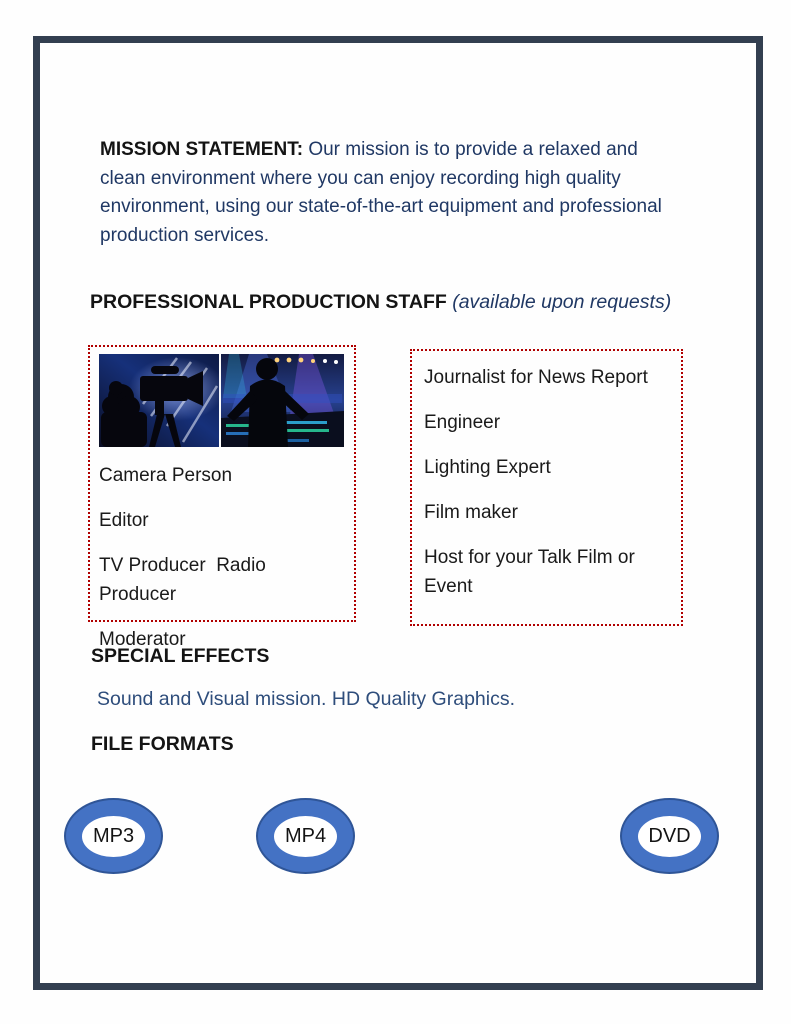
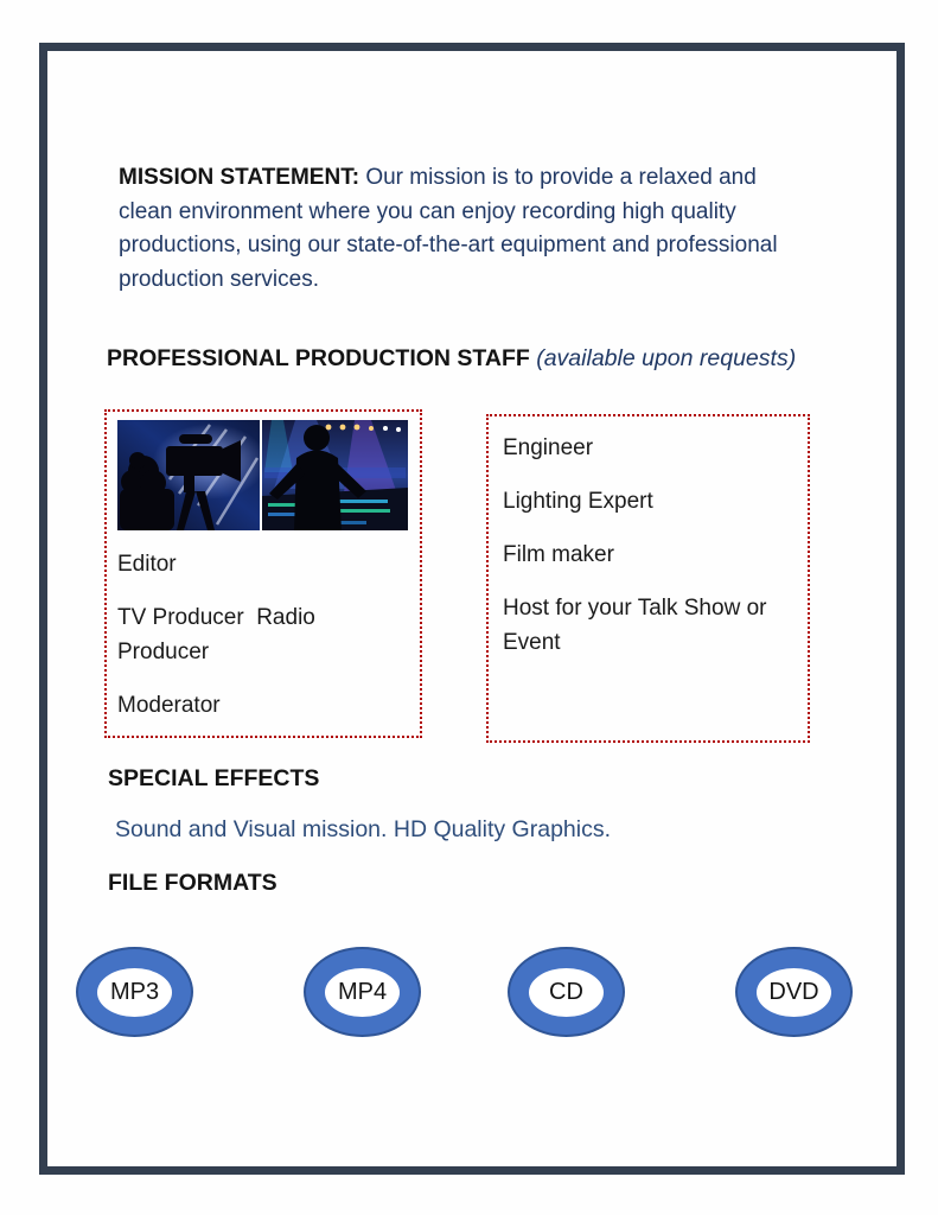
- MISSION STATEMENT: Our mission is to provide a relaxed and clean environment where you can enjoy recording high quality environment, using our state-of-the-art equipment and professional production services.
+ MISSION STATEMENT: Our mission is to provide a relaxed and clean environment where you can enjoy recording high quality productions, using our state-of-the-art equipment and professional production services.
  PROFESSIONAL PRODUCTION STAFF (available upon requests)
- Camera Person
  Editor
  TV Producer Radio Producer
  Moderator
- Journalist for News Report
  Engineer
  Lighting Expert
  Film maker
- Host for your Talk Film or Event
+ Host for your Talk Show or Event
  SPECIAL EFFECTS
  Sound and Visual mission. HD Quality Graphics.
  FILE FORMATS
  MP3
  MP4
+ CD
  DVD
